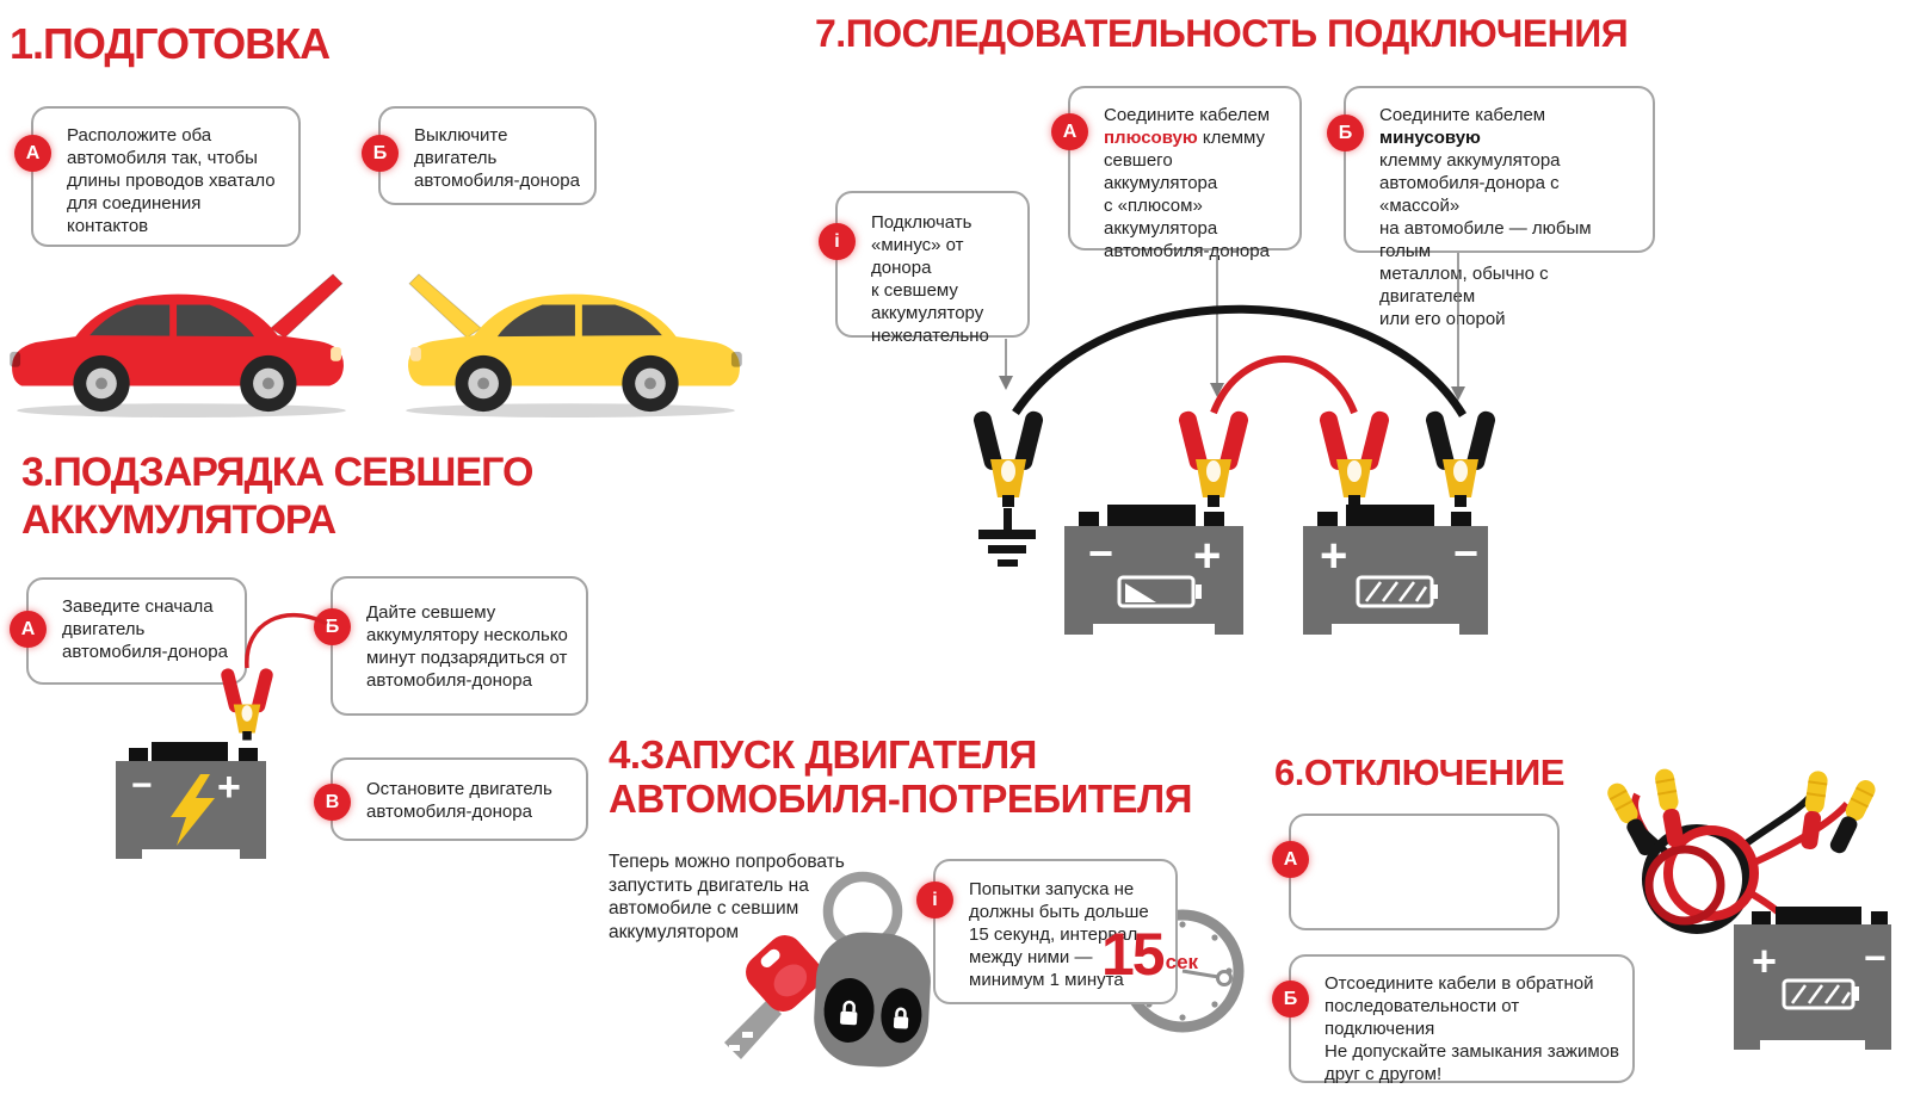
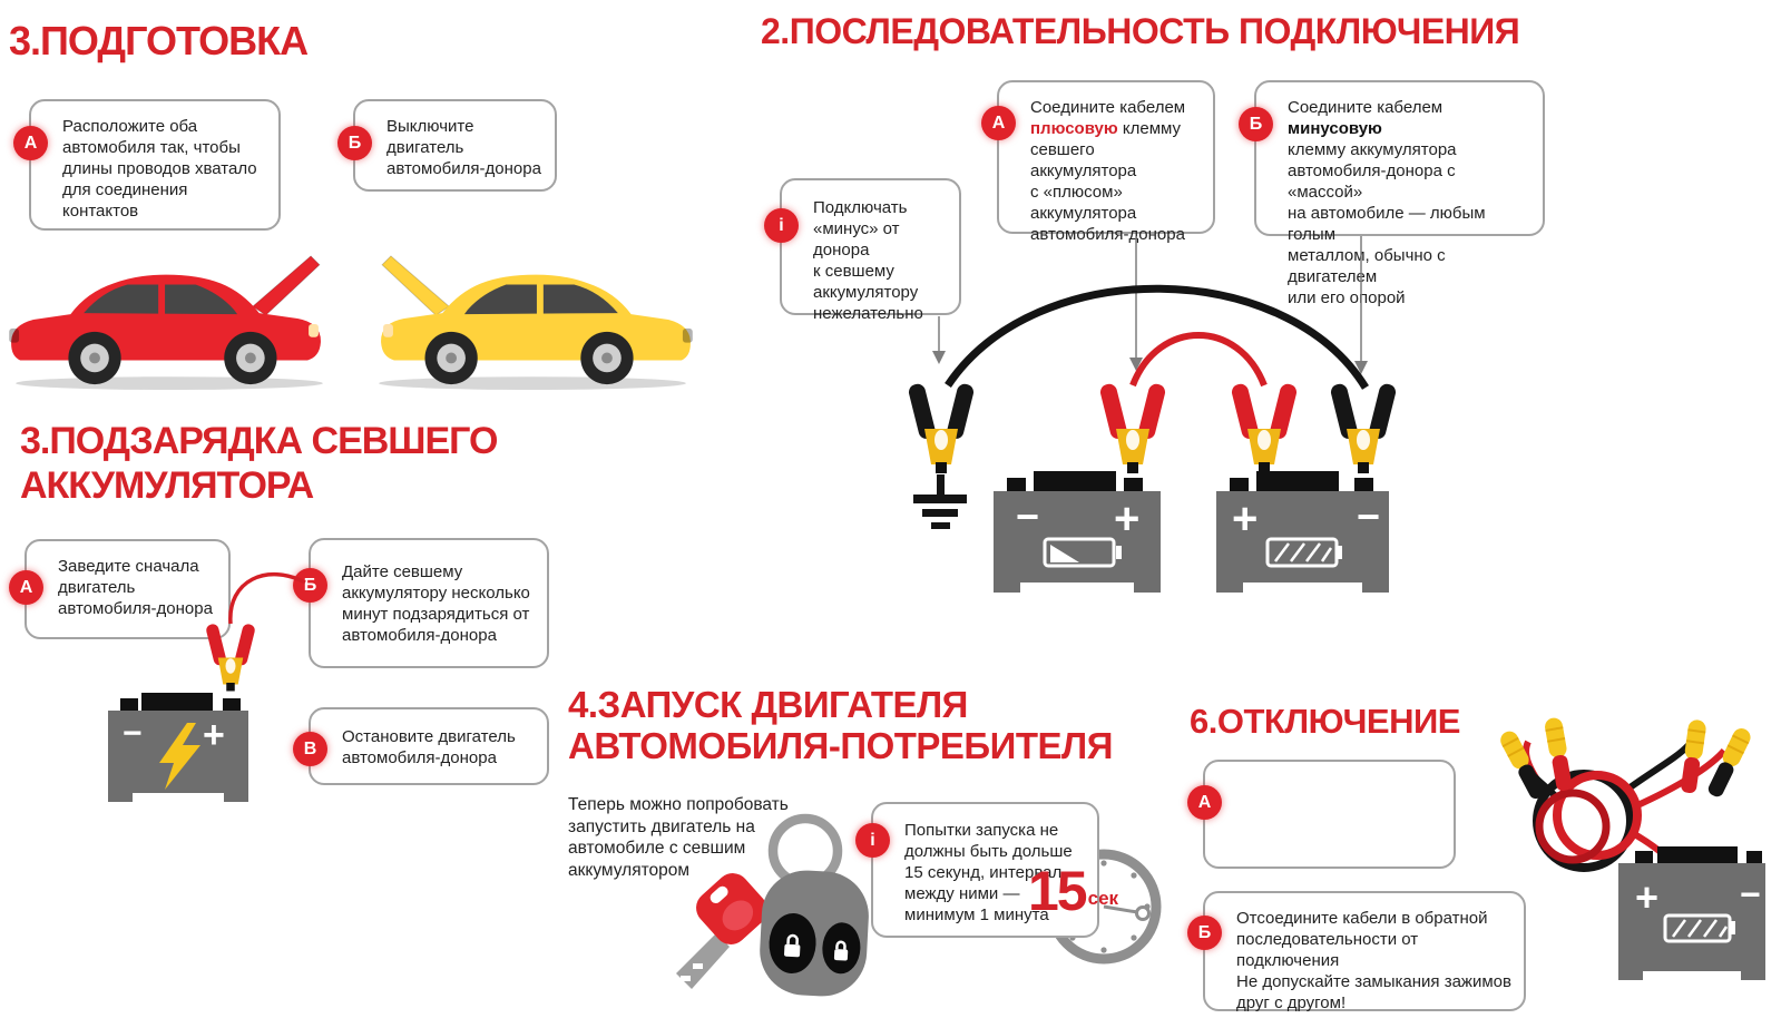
- 1.ПОДГОТОВКА
+ 3.ПОДГОТОВКА
  А
  Расположите оба
  автомобиля так, чтобы
  длины проводов хватало
  для соединения
  контактов
  Б
  Выключите двигатель
  автомобиля-донора
- 7.ПОСЛЕДОВАТЕЛЬНОСТЬ ПОДКЛЮЧЕНИЯ
+ 2.ПОСЛЕДОВАТЕЛЬНОСТЬ ПОДКЛЮЧЕНИЯ
  i
  Подключать
  «минус» от донора
  к севшему
  аккумулятору
  нежелательно
  А
  Соедините кабелем
  плюсовую клемму
  севшего аккумулятора
  с «плюсом»
  аккумулятора
  автомобиля-донора
  Б
  Соедините кабелем минусовую
  клемму аккумулятора
  автомобиля-донора с «массой»
  на автомобиле — любым голым
  металлом, обычно с двигателм
  или его опорой
  −
  +
  +
  −
  3.ПОДЗАРЯДКА СЕВШЕГО
  АККУМУЛЯТОРА
  А
  Заведите сначала
  двигатель
  автомобиля-донора
  Б
  Дайте севшему
  аккумулятору несколько
  минут подзарядиться от
  автомобиля-донора
  В
  Остановите двигатель
  автомобиля-донора
  −
  +
  4.ЗАПУСК ДВИГАТЕЛЯ
  АВТОМОБИЛЯ-ПОТРЕБИТЕЛЯ
  Теперь можно попробовать
  запустить двигатель на
  автомобиле с севшим
  аккумулятором
  i
  Попытки запуска не
  должны быть дольше
  15 секунд, интервал
  между ними —
  минимум 1 минута
  15
  сек
  6.ОТКЛЮЧЕНИЕ
  А
  Б
  Отсоедините кабели в обратной
  последовательности от подключения
  Не допускайте замыкания зажимов
  друг с другом!
  +
  −
